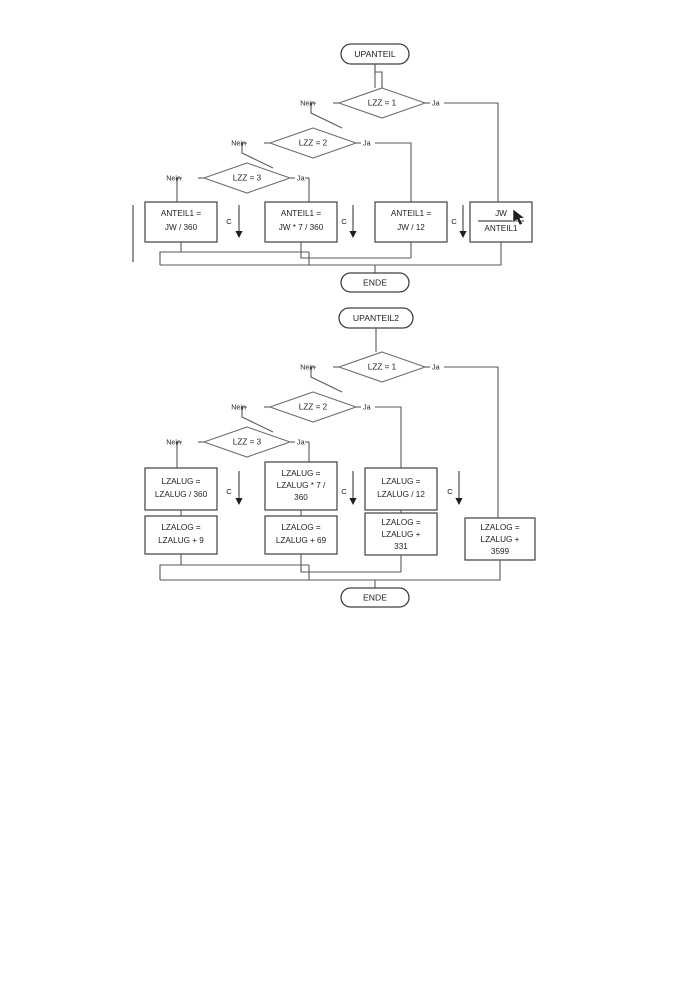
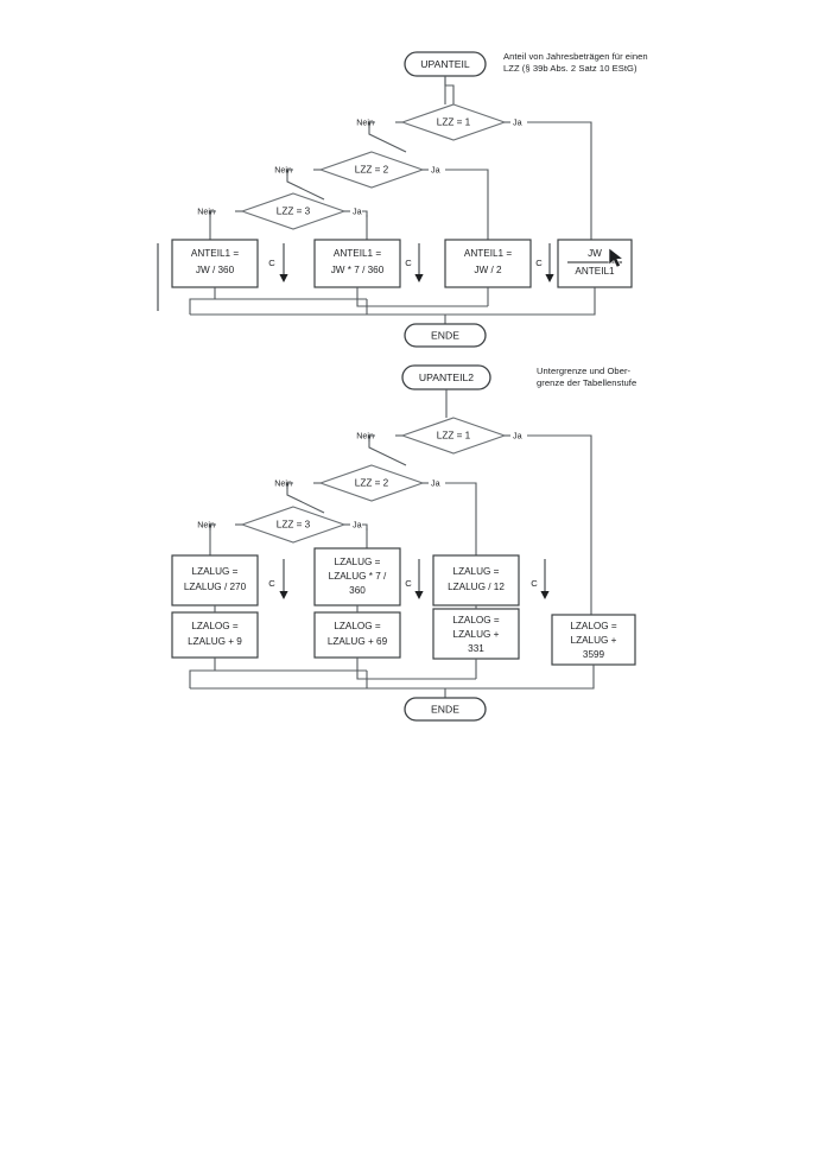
+ Anteil von Jahresbeträgen für einen
+ LZZ (§ 39b Abs. 2 Satz 10 EStG)
+ Untergrenze und Ober-
+ grenze der Tabellenstufe
  UPANTEIL
  LZZ = 1
  Nei
  Ja
  LZZ = 2
  Nei
  Ja
  LZZ = 3
  Nei
  Ja
  ANTEIL1 =
  JW / 360
  C
  ANTEIL1 =
  JW * 7 / 360
  C
  ANTEIL1 =
- JW / 12
+ JW / 2
  C
  JW
  ANTEIL1
  ENDE
  UPANTEIL2
  LZZ = 1
  Nei
  Ja
  LZZ = 2
  Nei
  Ja
  LZZ = 3
  Nei
  Ja
  LZALUG =
- LZALUG / 360
+ LZALUG / 270
  C
  LZALUG =
  LZALUG * 7 /
  360
  C
  LZALUG =
  LZALUG / 12
  C
  LZALOG =
  LZALUG + 9
  LZALOG =
  LZALUG + 69
  LZALOG =
  LZALUG +
  331
  LZALOG =
  LZALUG +
  3599
  ENDE
